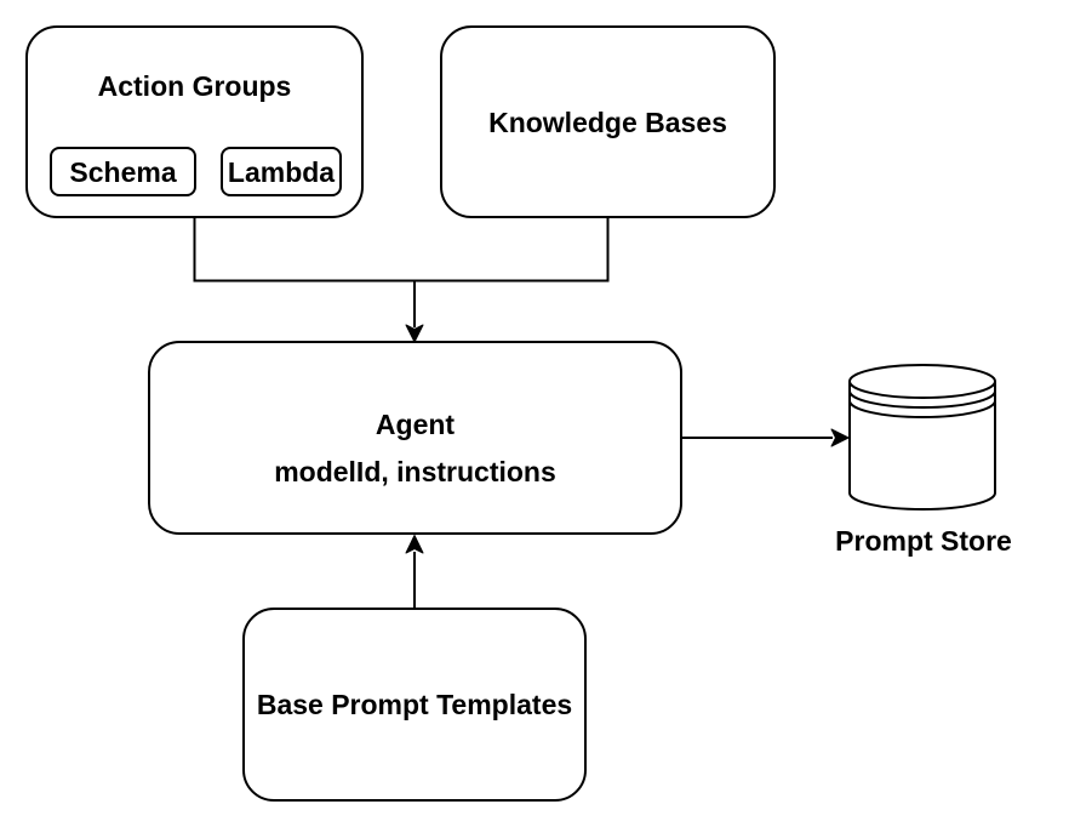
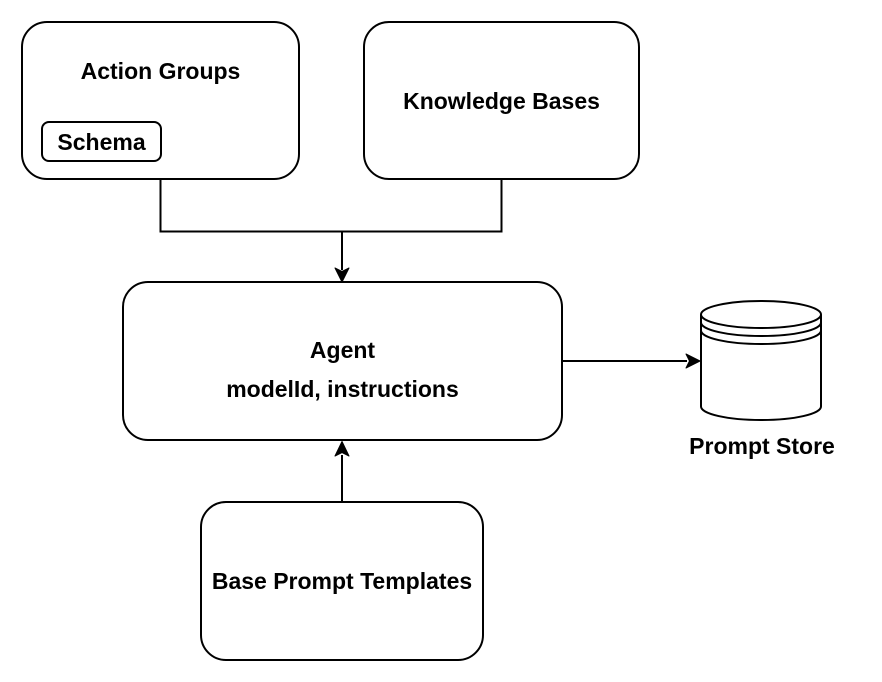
  Action Groups
  Schema
- Lambda
  Knowledge Bases
  Agent
  modelId, instructions
  Base Prompt Templates
  Prompt Store
